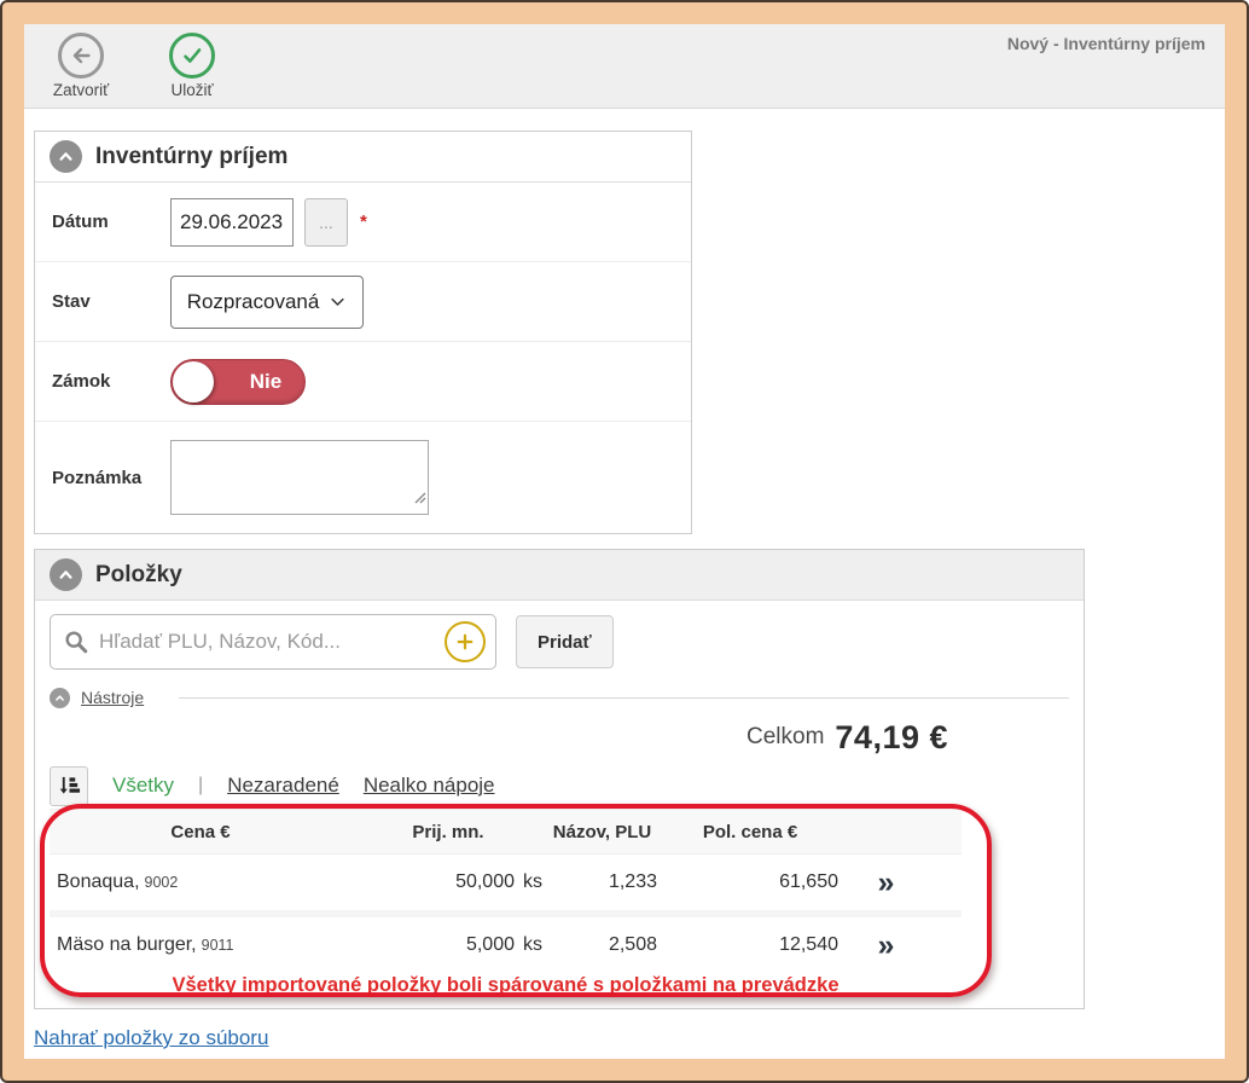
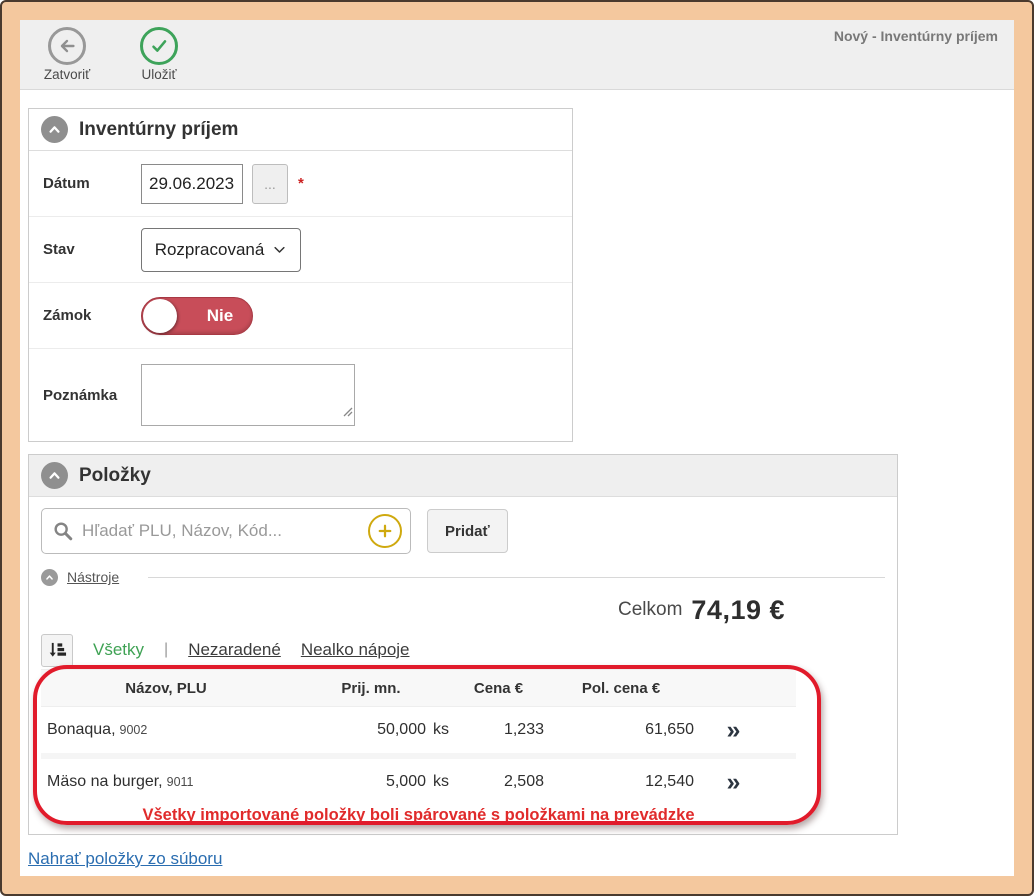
  Zatvoriť
  Uložiť
  Nový - Inventúrny príjem
  Inventúrny príjem
  Dátum
  29.06.2023
  ...
  *
  Stav
  Rozpracovaná
  Zámok
  Nie
  Poznámka
  Položky
  Hľadať PLU, Názov, Kód...
  Pridať
  Nástroje
  Celkom
  74,19 €
  Všetky
  |
  Nezaradené
  Nealko nápoje
- Cena €
+ Názov, PLU
  Prij. mn.
- Názov, PLU
+ Cena €
  Pol. cena €
  Bonaqua, 9002
  50,000 ks
  1,233
  61,650
  »
  Mäso na burger, 9011
  5,000 ks
  2,508
  12,540
  »
  Všetky importované položky boli spárované s položkami na prevádzke
  Nahrať položky zo súboru
